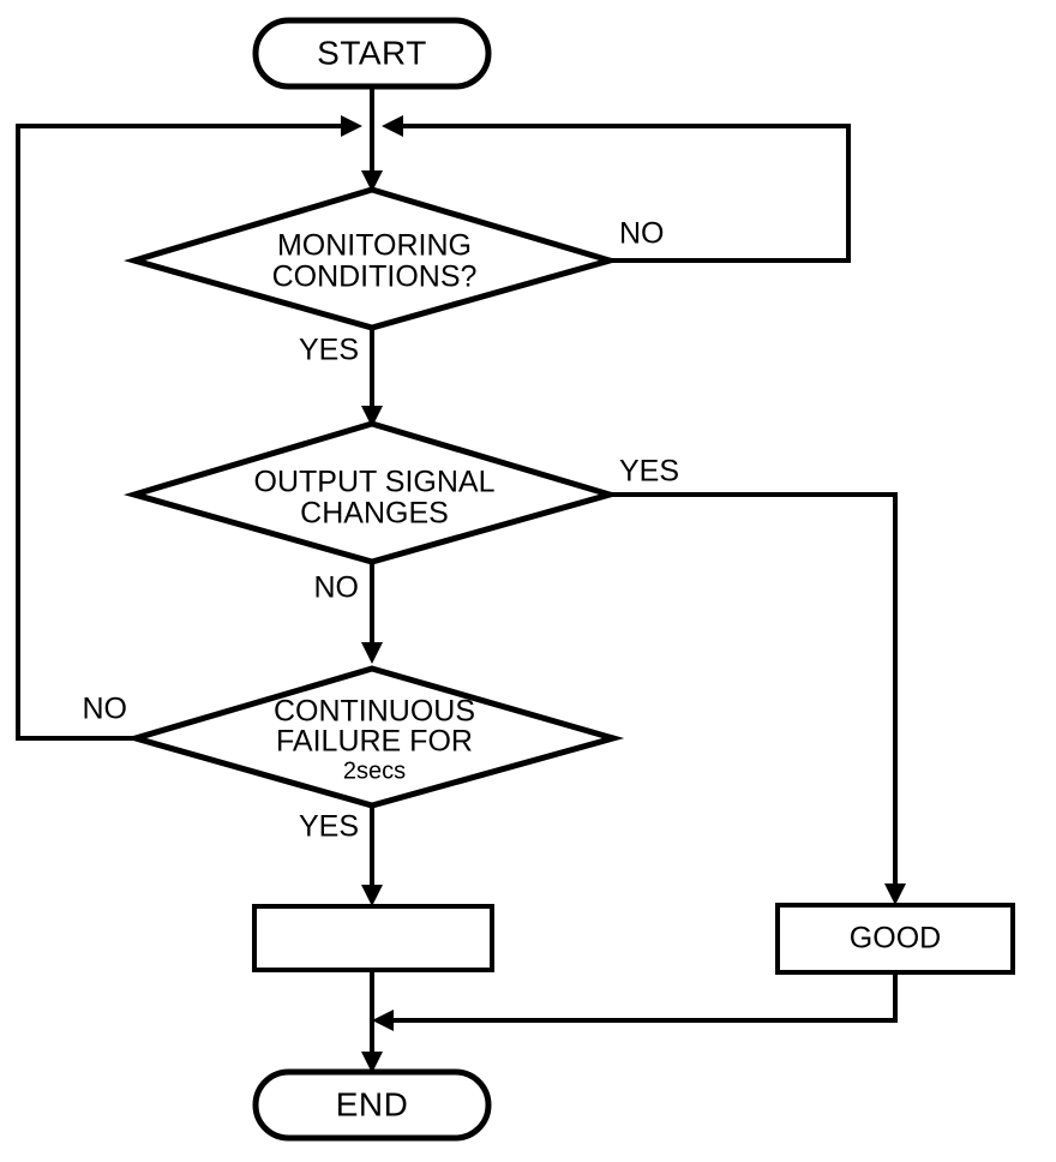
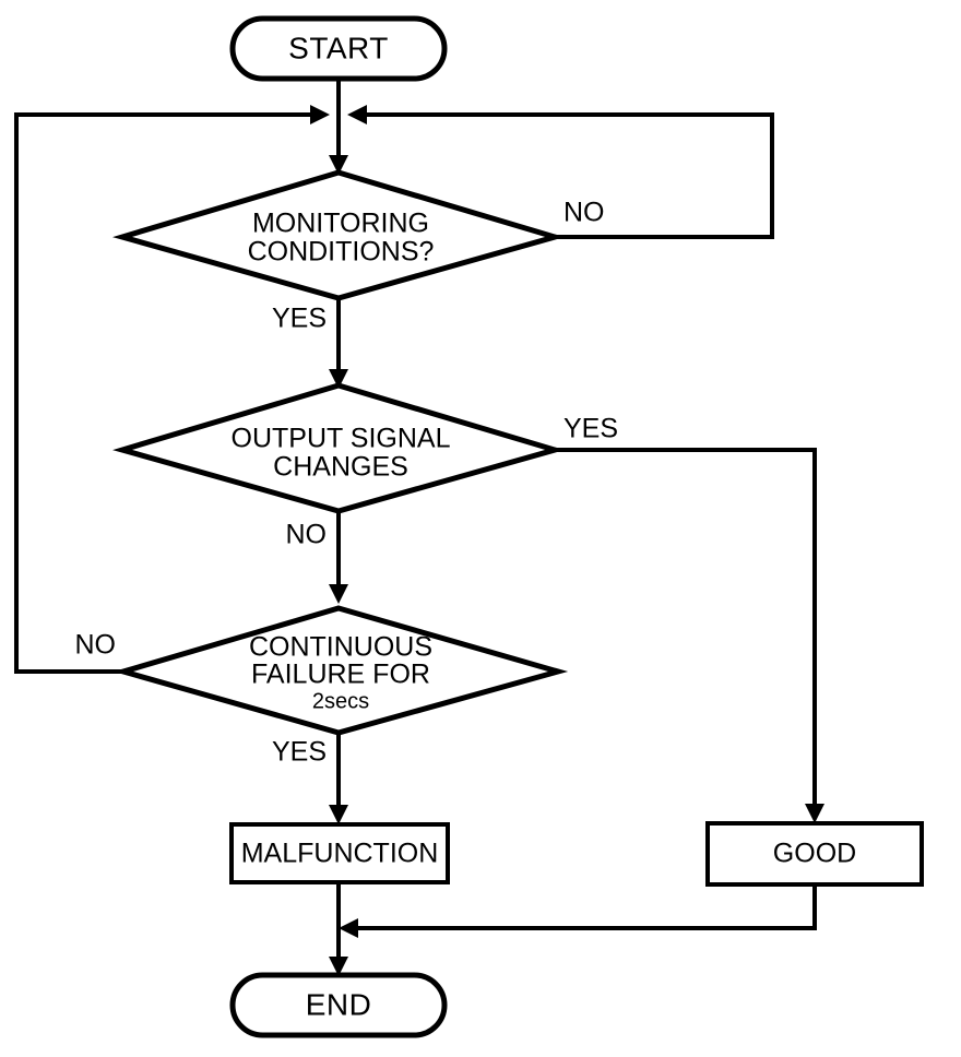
  START
  MONITORING
  CONDITIONS?
  OUTPUT SIGNAL
  CHANGES
  CONTINUOUS
  FAILURE FOR
  2secs
+ MALFUNCTION
  GOOD
  END
  NO
  YES
  YES
  NO
  NO
  YES
